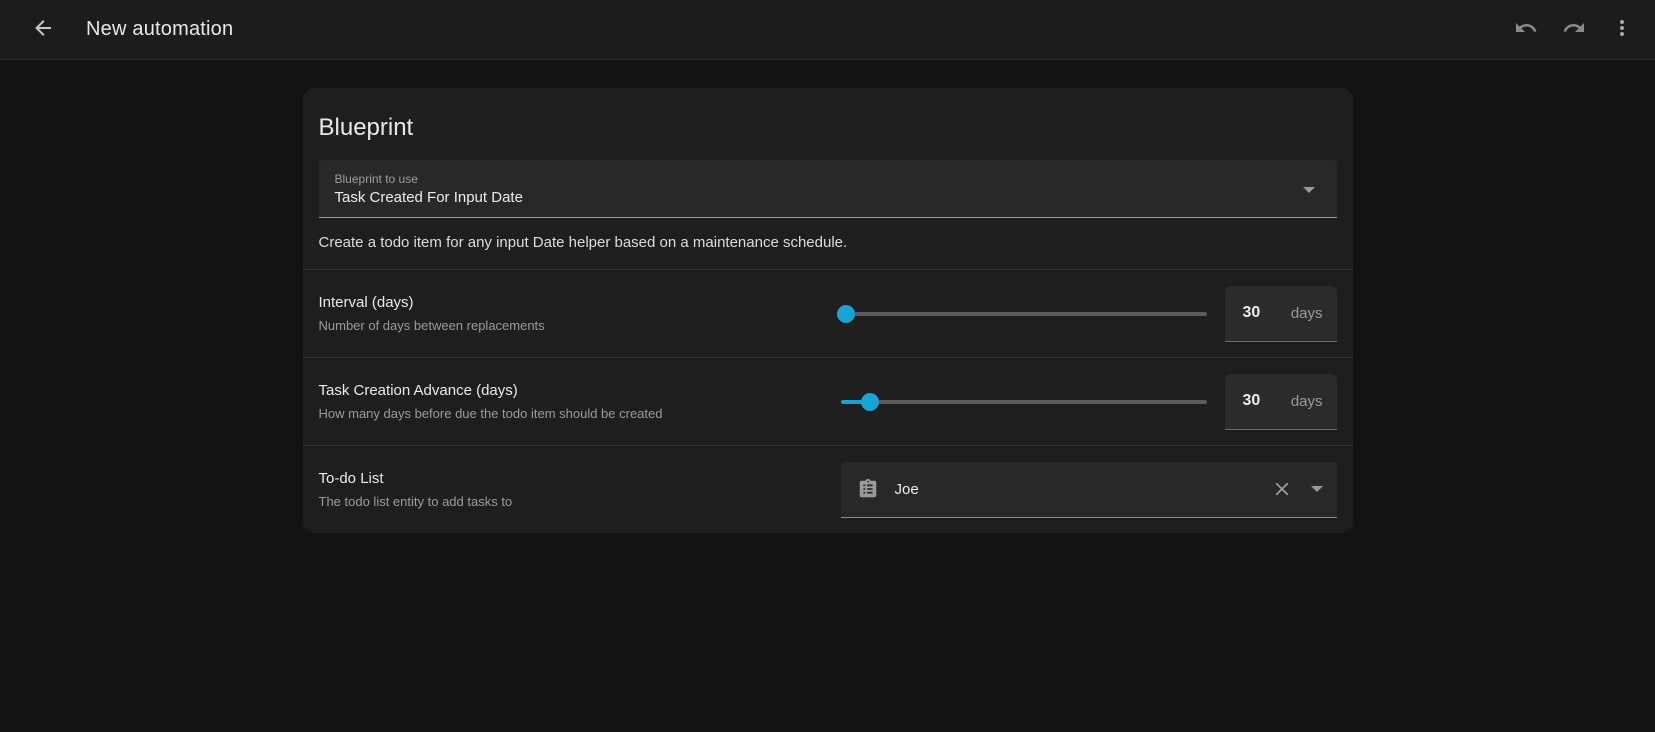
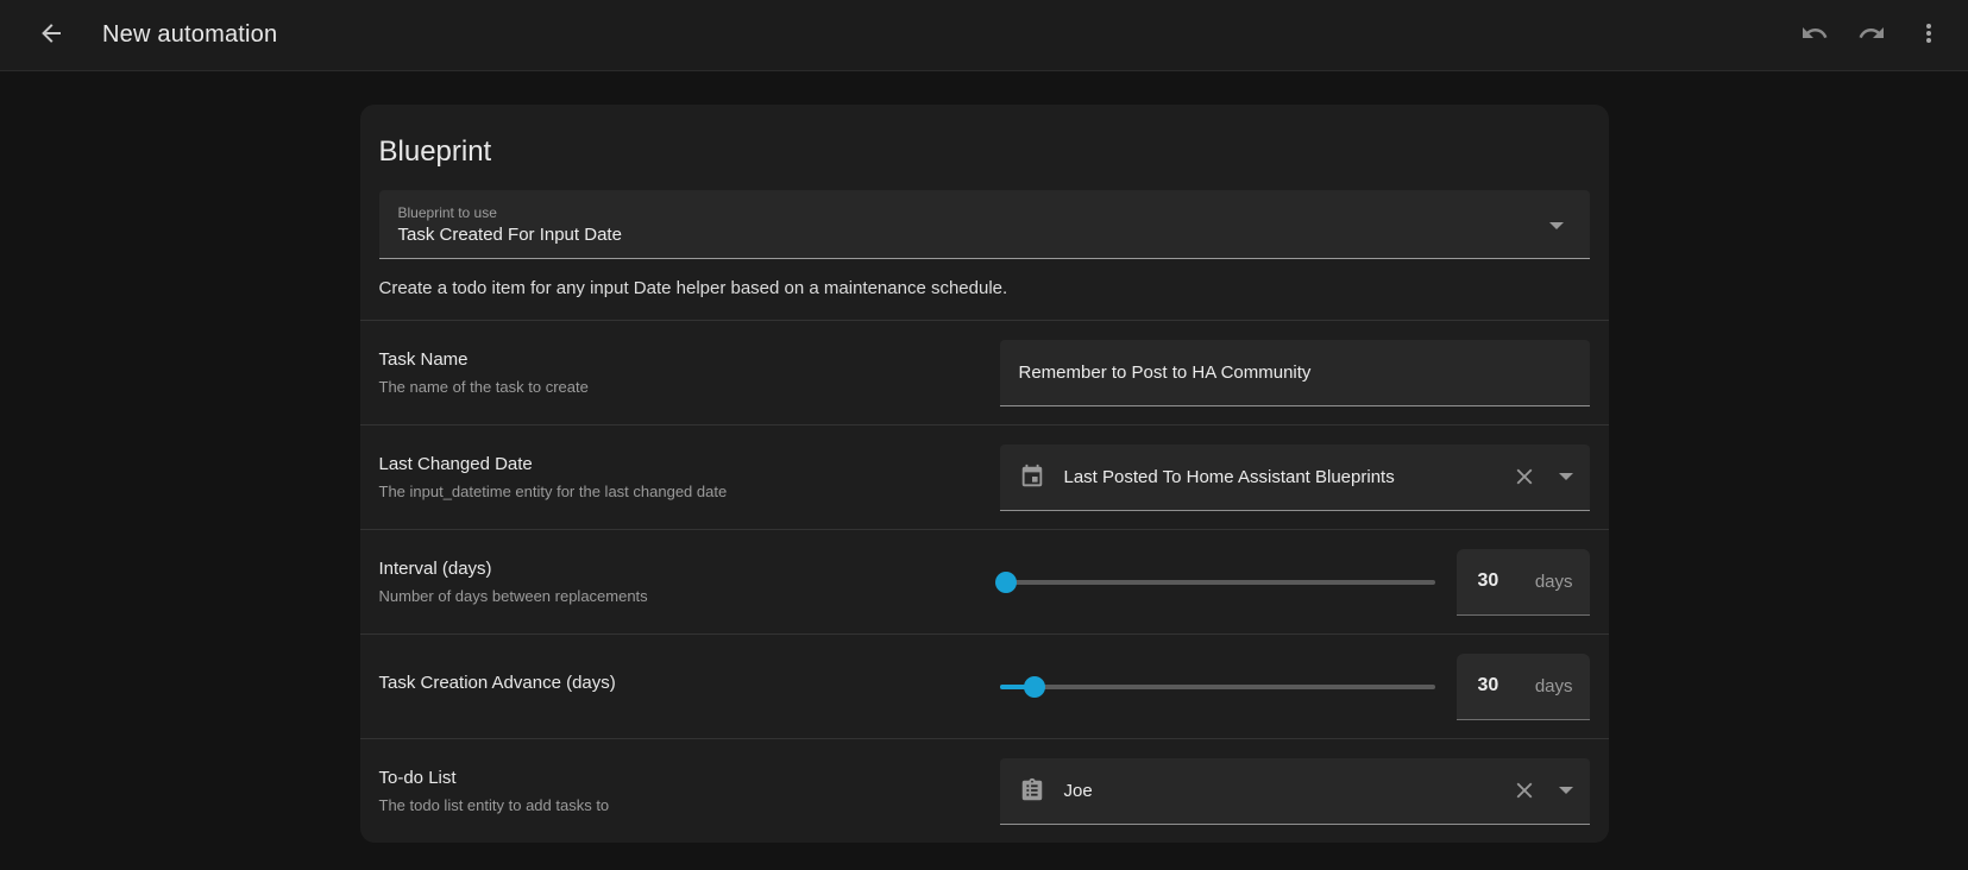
  New automation
  Blueprint
  Blueprint to use
  Task Created For Input Date
  Create a todo item for any input Date helper based on a maintenance schedule.
+ Task Name
+ The name of the task to create
+ Remember to Post to HA Community
+ Last Changed Date
+ The input_datetime entity for the last changed date
+ Last Posted To Home Assistant Blueprints
  Interval (days)
  Number of days between replacements
  30
  days
  Task Creation Advance (days)
- How many days before due the todo item should be created
  30
  days
  To-do List
  The todo list entity to add tasks to
  Joe
